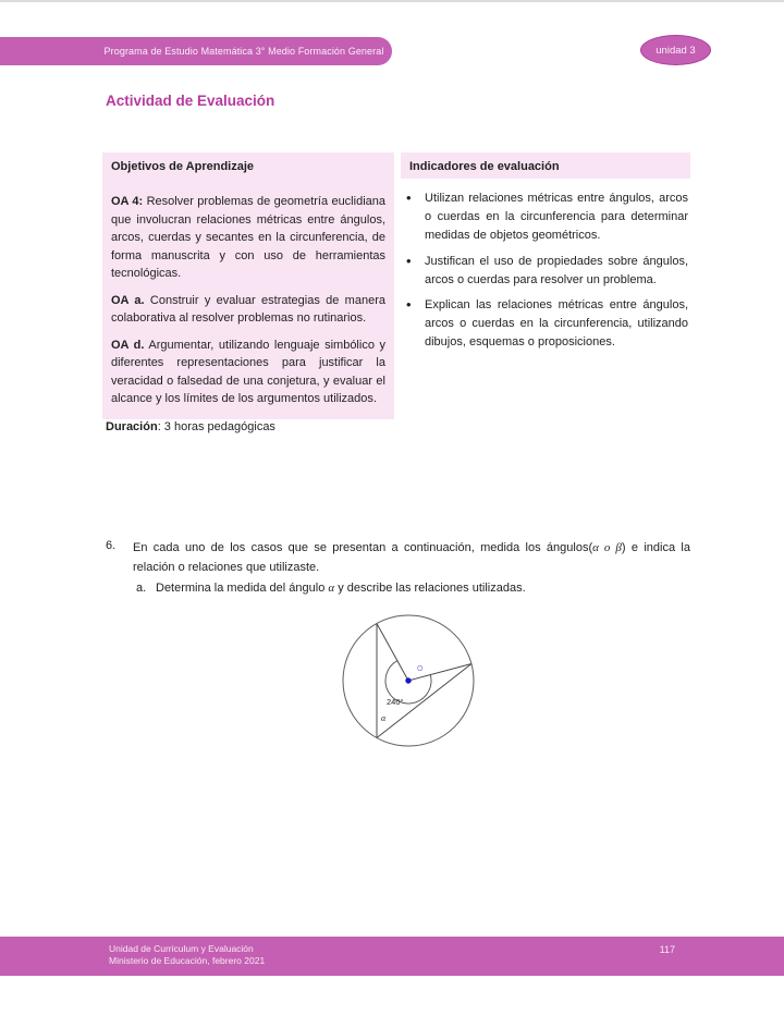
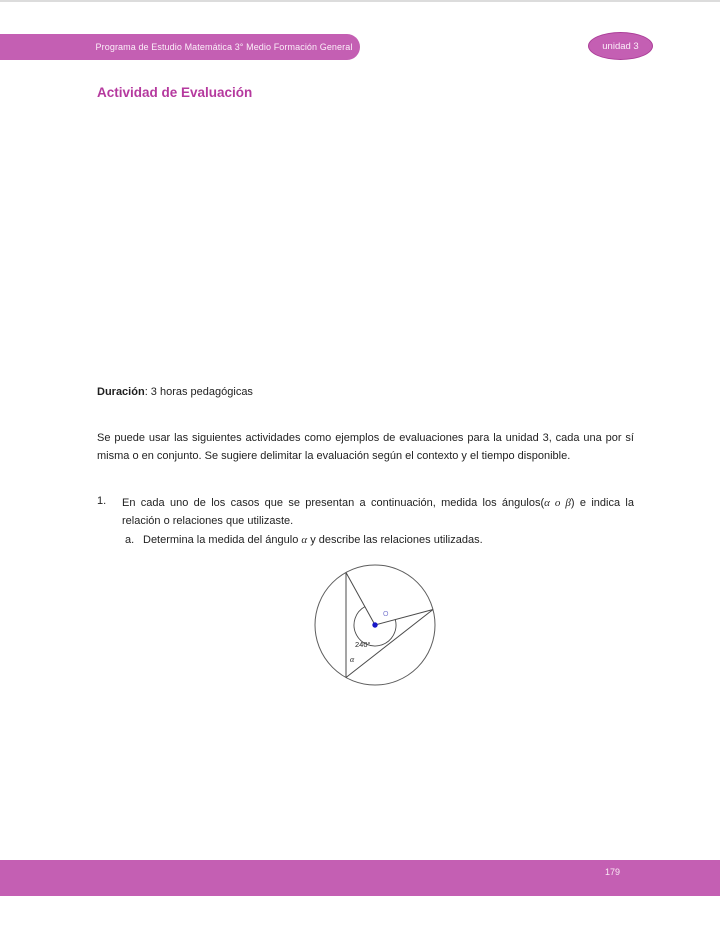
  Programa de Estudio Matemática 3° Medio Formación General
  unidad 3
  Actividad de Evaluación
- Objetivos de Aprendizaje
- OA 4: Resolver problemas de geometría euclidiana que involucran relaciones métricas entre ángulos, arcos, cuerdas y secantes en la circunferencia, de forma manuscrita y con uso de herramientas tecnológicas.
- OA a. Construir y evaluar estrategias de manera colaborativa al resolver problemas no rutinarios.
- OA d. Argumentar, utilizando lenguaje simbólico y diferentes representaciones para justificar la veracidad o falsedad de una conjetura, y evaluar el alcance y los límites de los argumentos utilizados.
- Indicadores de evaluación
- Utilizan relaciones métricas entre ángulos, arcos o cuerdas en la circunferencia para determinar medidas de objetos geométricos.
- Justifican el uso de propiedades sobre ángulos, arcos o cuerdas para resolver un problema.
- Explican las relaciones métricas entre ángulos, arcos o cuerdas en la circunferencia, utilizando dibujos, esquemas o proposiciones.
  Duración: 3 horas pedagógicas
+ Se puede usar las siguientes actividades como ejemplos de evaluaciones para la unidad 3, cada una por sí misma o en conjunto. Se sugiere delimitar la evaluación según el contexto y el tiempo disponible.
- 6.
+ 1.
  En cada uno de los casos que se presentan a continuación, medida los ángulos(α o β) e indica la relación o relaciones que utilizaste.
  a. Determina la medida del ángulo α y describe las relaciones utilizadas.
  240°
  α
- Unidad de Curriculum y Evaluación
- Ministerio de Educación, febrero 2021
- 117
+ 179
